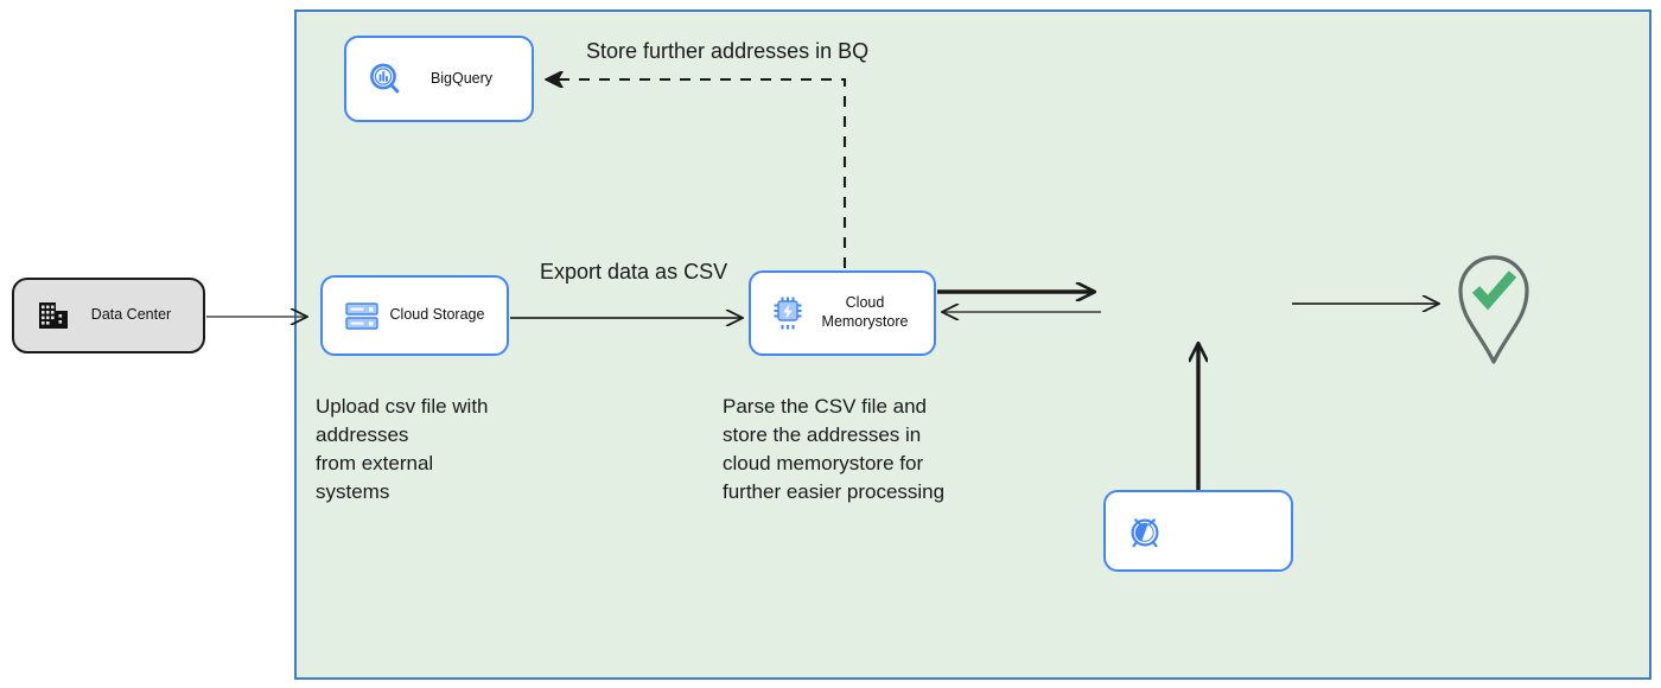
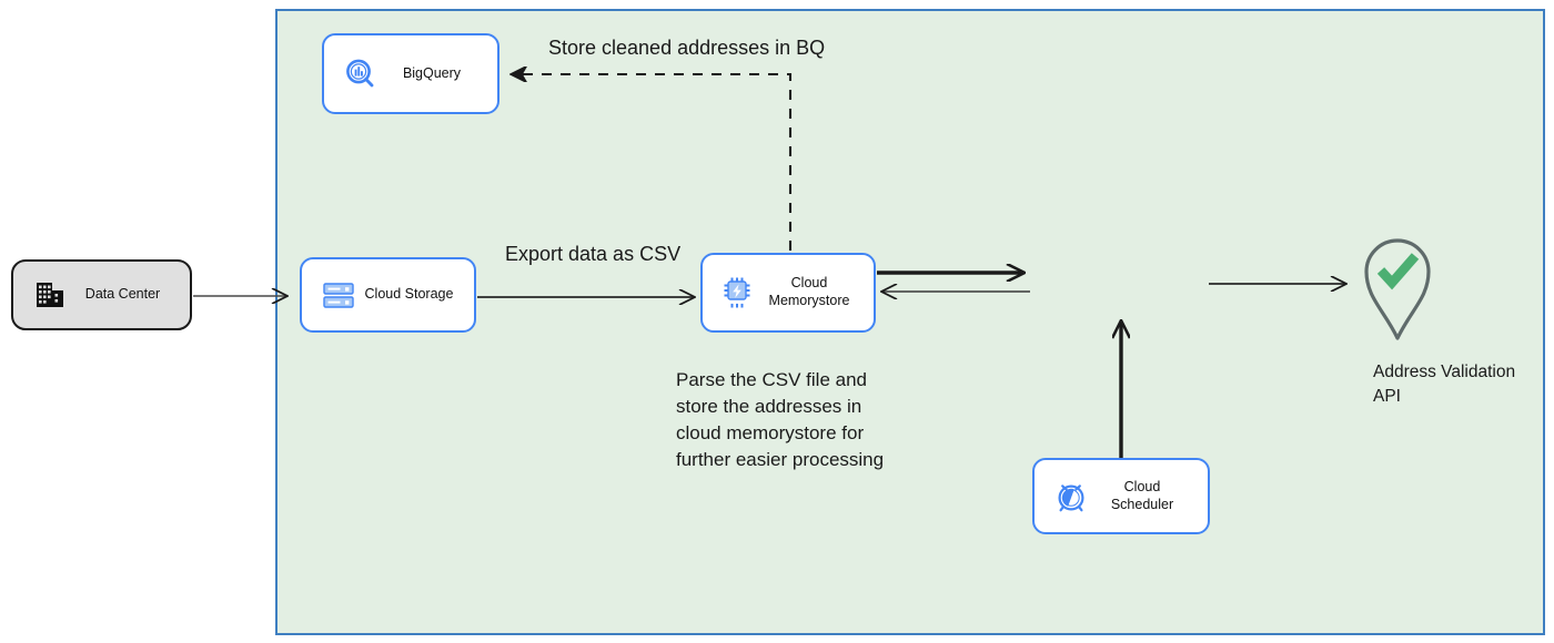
  Data Center
  BigQuery
  Cloud Storage
  Cloud
  Memorystore
+ Cloud Scheduler
- Store further addresses in BQ
+ Store cleaned addresses in BQ
  Export data as CSV
- Upload csv file with
- addresses
- from external
- systems
  Parse the CSV file and
  store the addresses in
  cloud memorystore for
  further easier processing
+ Address Validation
+ API
